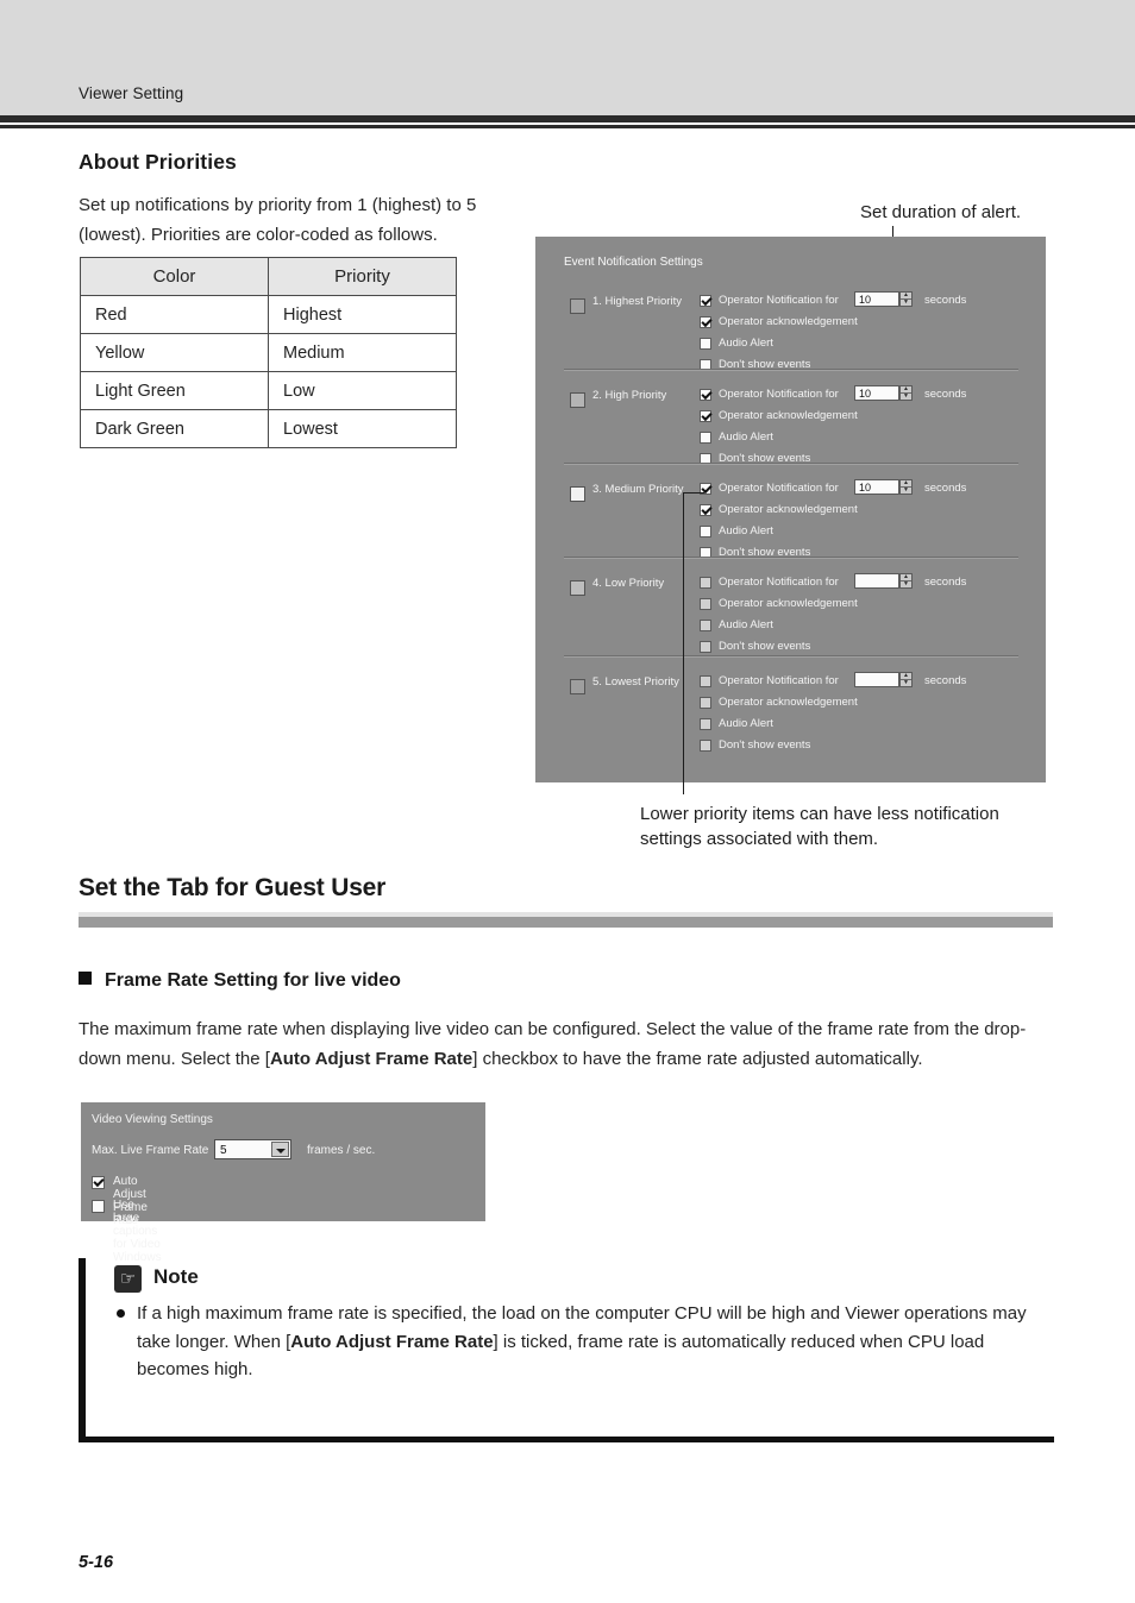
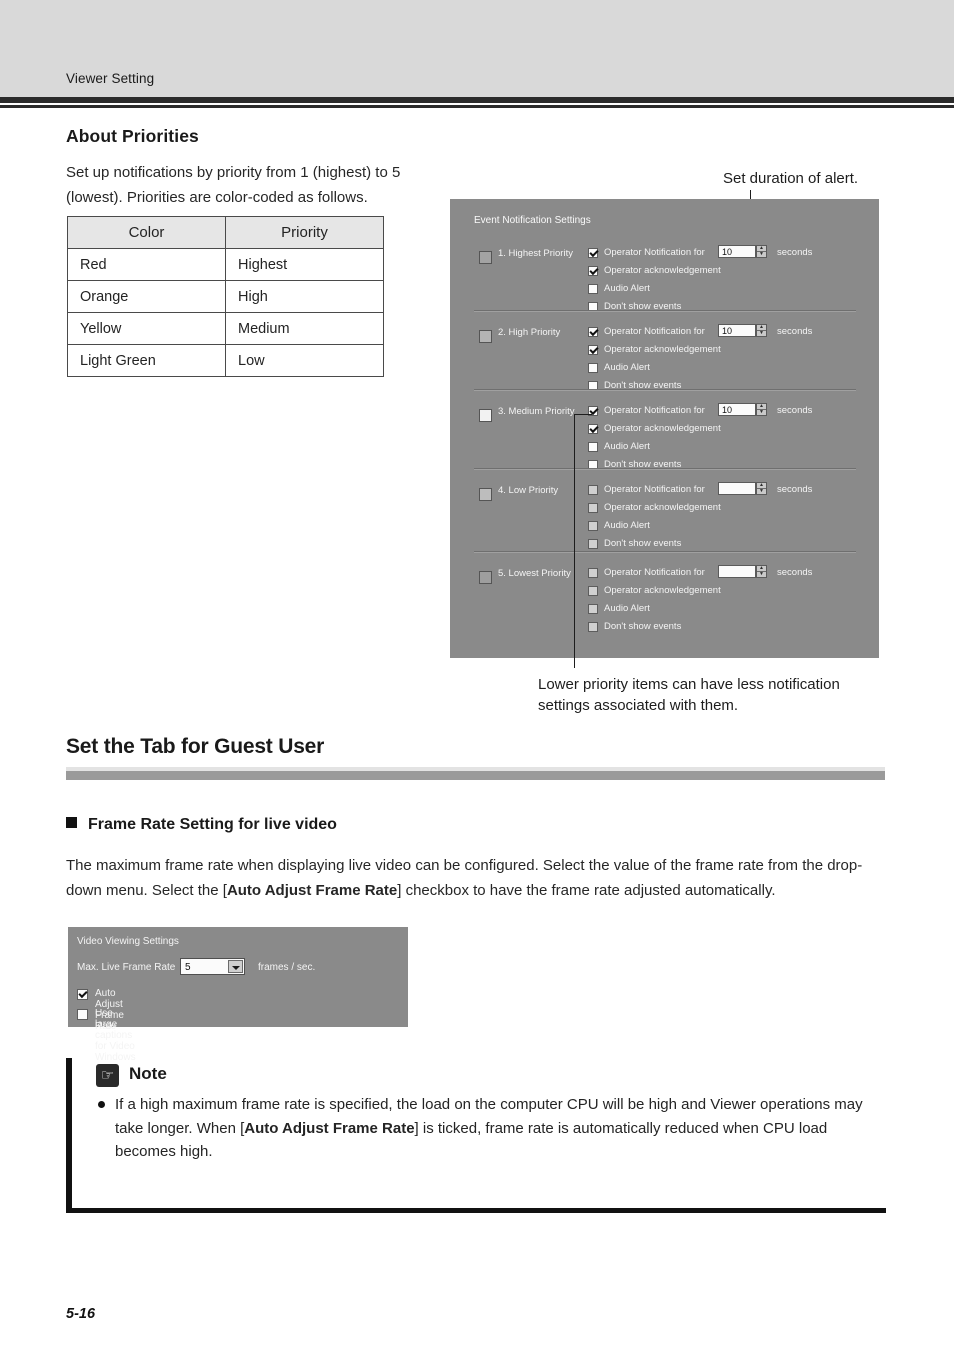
  Viewer Setting
  About Priorities
  Set up notifications by priority from 1 (highest) to 5 (lowest). Priorities are color-coded as follows.
  Color	Priority
  Red	Highest
+ Orange	High
  Yellow	Medium
  Light Green	Low
- Dark Green	Lowest
  Set duration of alert.
  Event Notification Settings
  1. Highest Priority
  Operator Notification for
  10
  seconds
  Operator acknowledgement
  Audio Alert
  Don't show events
  2. High Priority
  Operator Notification for
  10
  seconds
  Operator acknowledgement
  Audio Alert
  Don't show events
  3. Medium Priority
  Operator Notification for
  10
  seconds
  Operator acknowledgement
  Audio Alert
  Don't show events
  4. Low Priority
  Operator Notification for
  seconds
  Operator acknowledgement
  Audio Alert
  Don't show events
  5. Lowest Priority
  Operator Notification for
  seconds
  Operator acknowledgement
  Audio Alert
  Don't show events
  Lower priority items can have less notification settings associated with them.
  Set the Tab for Guest User
  Frame Rate Setting for live video
  The maximum frame rate when displaying live video can be configured. Select the value of the frame rate from the drop-down menu. Select the [Auto Adjust Frame Rate] checkbox to have the frame rate adjusted automatically.
  Video Viewing Settings
  Max. Live Frame Rate
  5
  frames / sec.
  Auto Adjust Frame Rate
  ☞
  Note
  If a high maximum frame rate is specified, the load on the computer CPU will be high and Viewer operations may take longer. When [Auto Adjust Frame Rate] is ticked, frame rate is automatically reduced when CPU load becomes high.
  5-16
